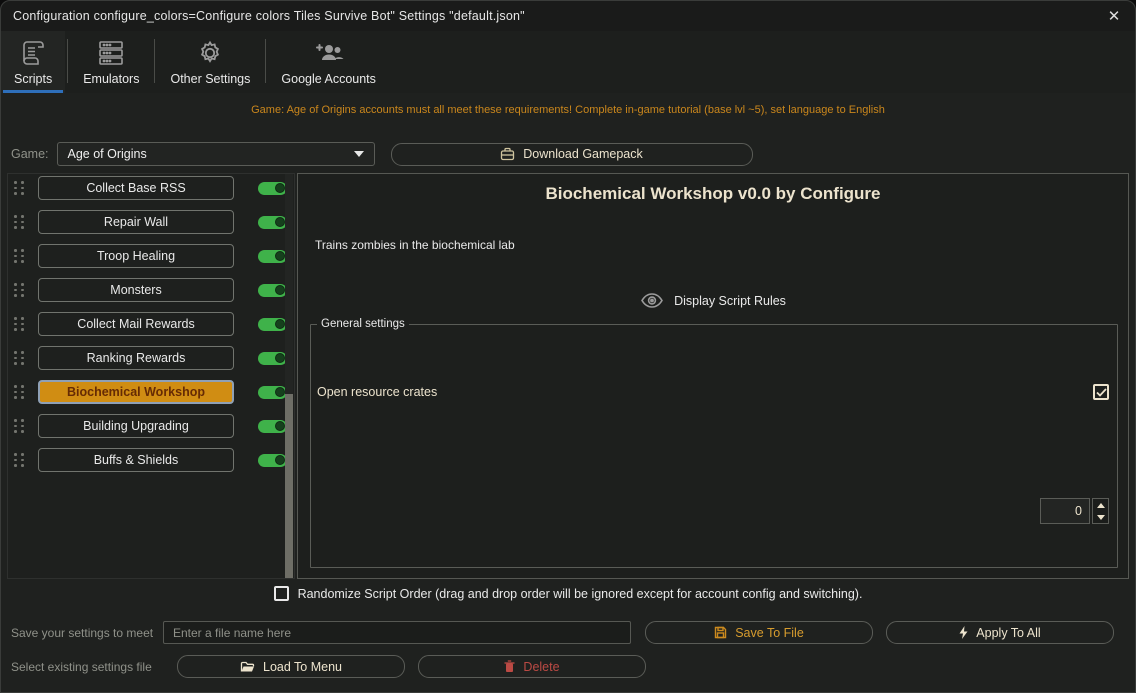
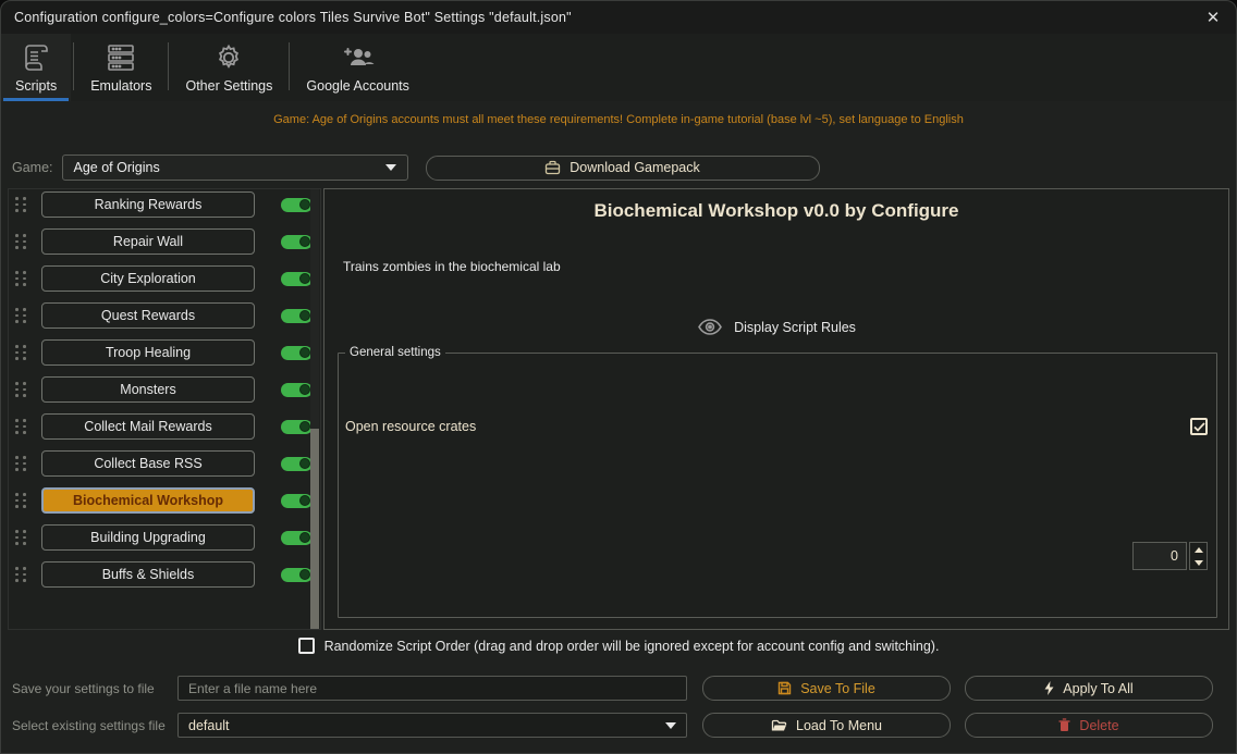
  Configuration configure_colors=Configure colors Tiles Survive Bot" Settings "default.json"
  ✕
  Scripts
  Emulators
  Other Settings
  Google Accounts
  Game: Age of Origins accounts must all meet these requirements! Complete in-game tutorial (base lvl ~5), set language to English
  Game:
  Age of Origins
  Download Gamepack
- Collect Base RSS
+ Ranking Rewards
  Repair Wall
+ City Exploration
+ Quest Rewards
  Troop Healing
  Monsters
  Collect Mail Rewards
- Ranking Rewards
+ Collect Base RSS
  Biochemical Workshop
  Building Upgrading
  Buffs & Shields
  Biochemical Workshop v0.0 by Configure
  Trains zombies in the biochemical lab
  Display Script Rules
  General settings
  Open resource crates
  0
  Randomize Script Order (drag and drop order will be ignored except for account config and switching).
- Save your settings to meet
+ Save your settings to file
  Enter a file name here
  Save To File
  Apply To All
  Select existing settings file
+ default
  Load To Menu
  Delete
